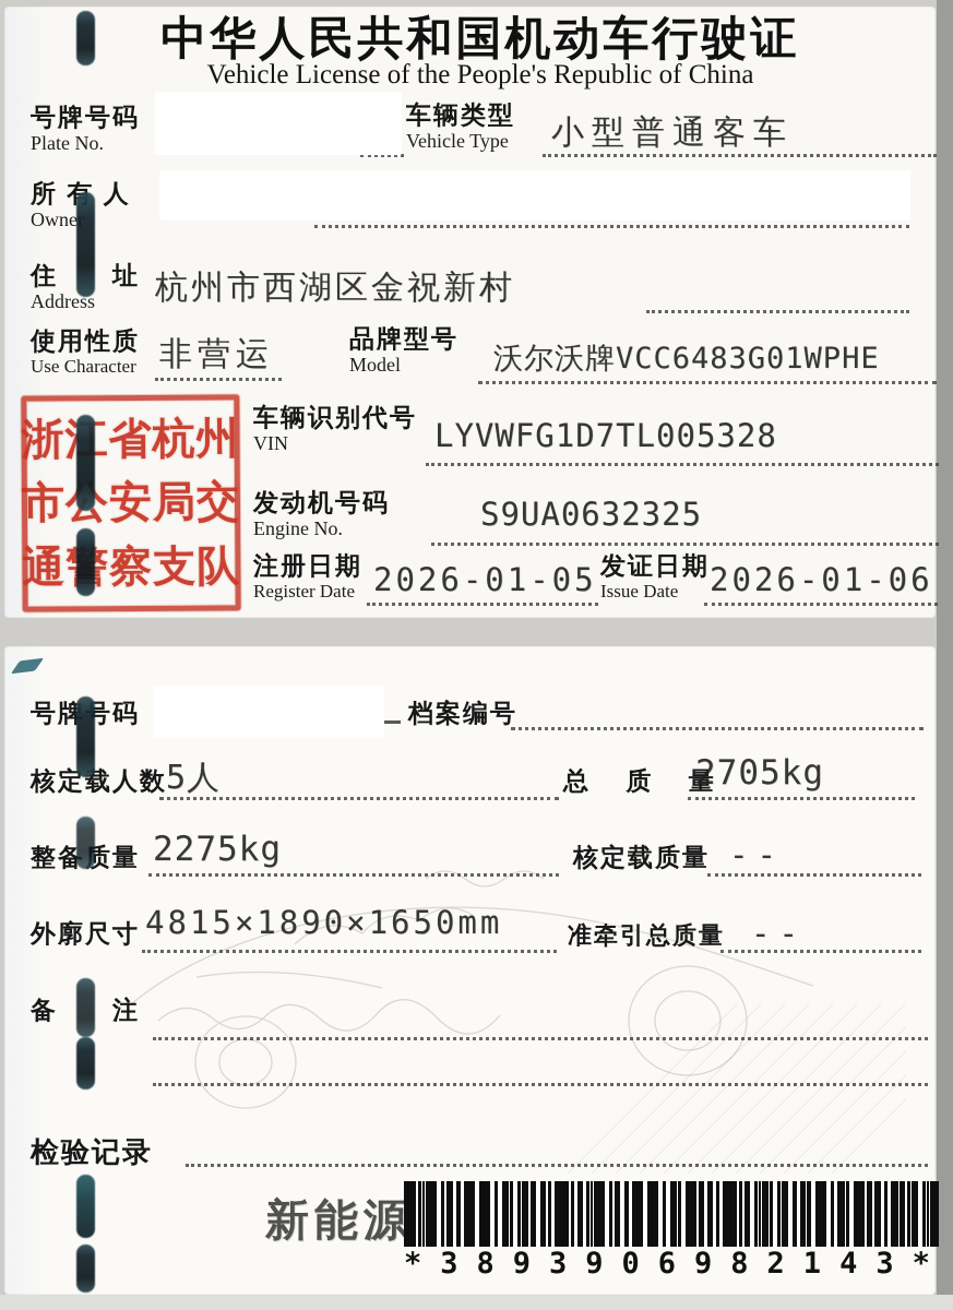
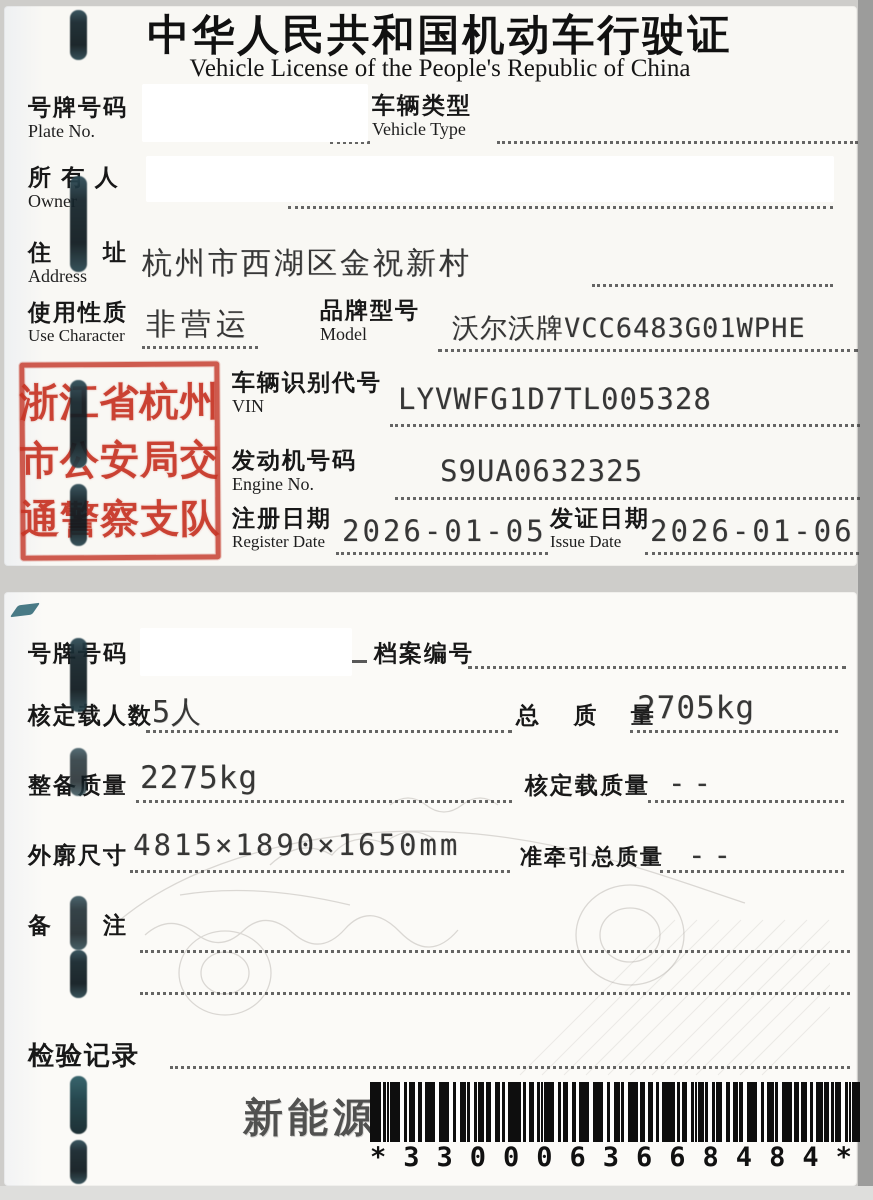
  中华人民共和国机动车行驶证
  Vehicle License of the People's Republic of China
  号牌号码
  Plate No.
  车辆类型
  Vehicle Type
- 小型普通客车
  Owne
  住 址
  Address
  杭州市西湖区金祝新村
  使用性质
  Use Character
  非营运
  品牌型号
  Model
  沃尔沃牌VCC6483G01WPHE
  浙省杭州
  市安局交
  通察支队
  车辆识别代号
  VIN
  LYVWFG1D7TL005328
  发动机号码
  Engine No.
  S9UA0632325
  注册日期
  Register Date
  2026-01-05
  发证日期
  Issue Date
  2026-01-06
  号牌号码
  档案编号
  核定载人数
  5人
  总 质 量
  2705kg
  整备质量
  2275kg
  核定载质量
  --
  外廓尺寸
  4815×1890×1650mm
  准牵引总质量
  --
  备 注
  检验记录
- *3893906982143*
+ *3300063668484*
